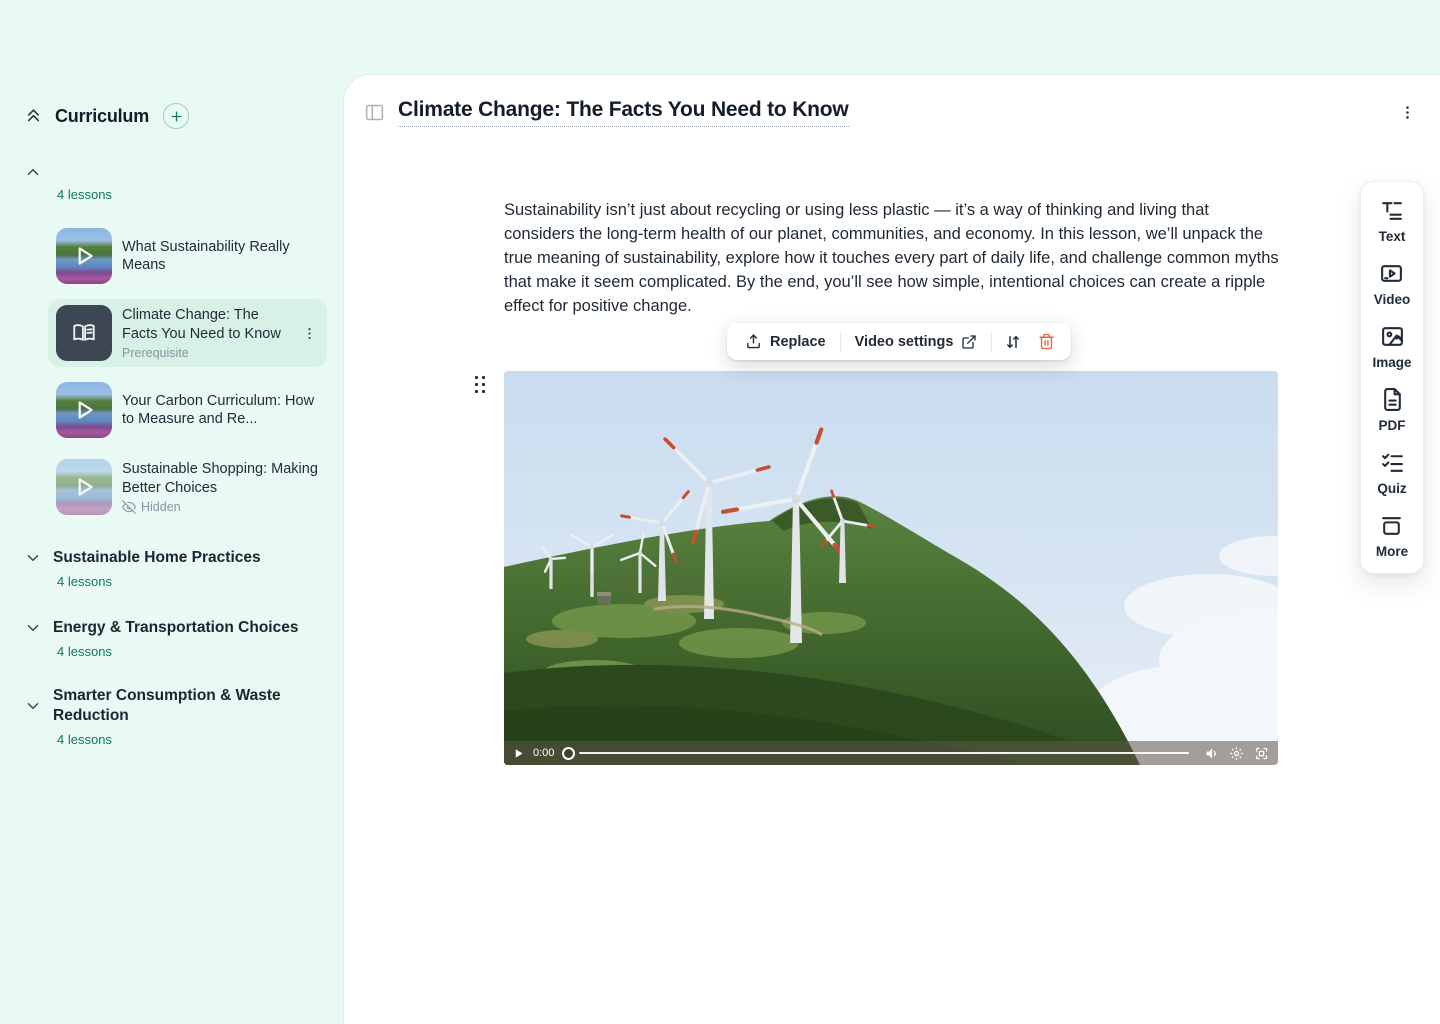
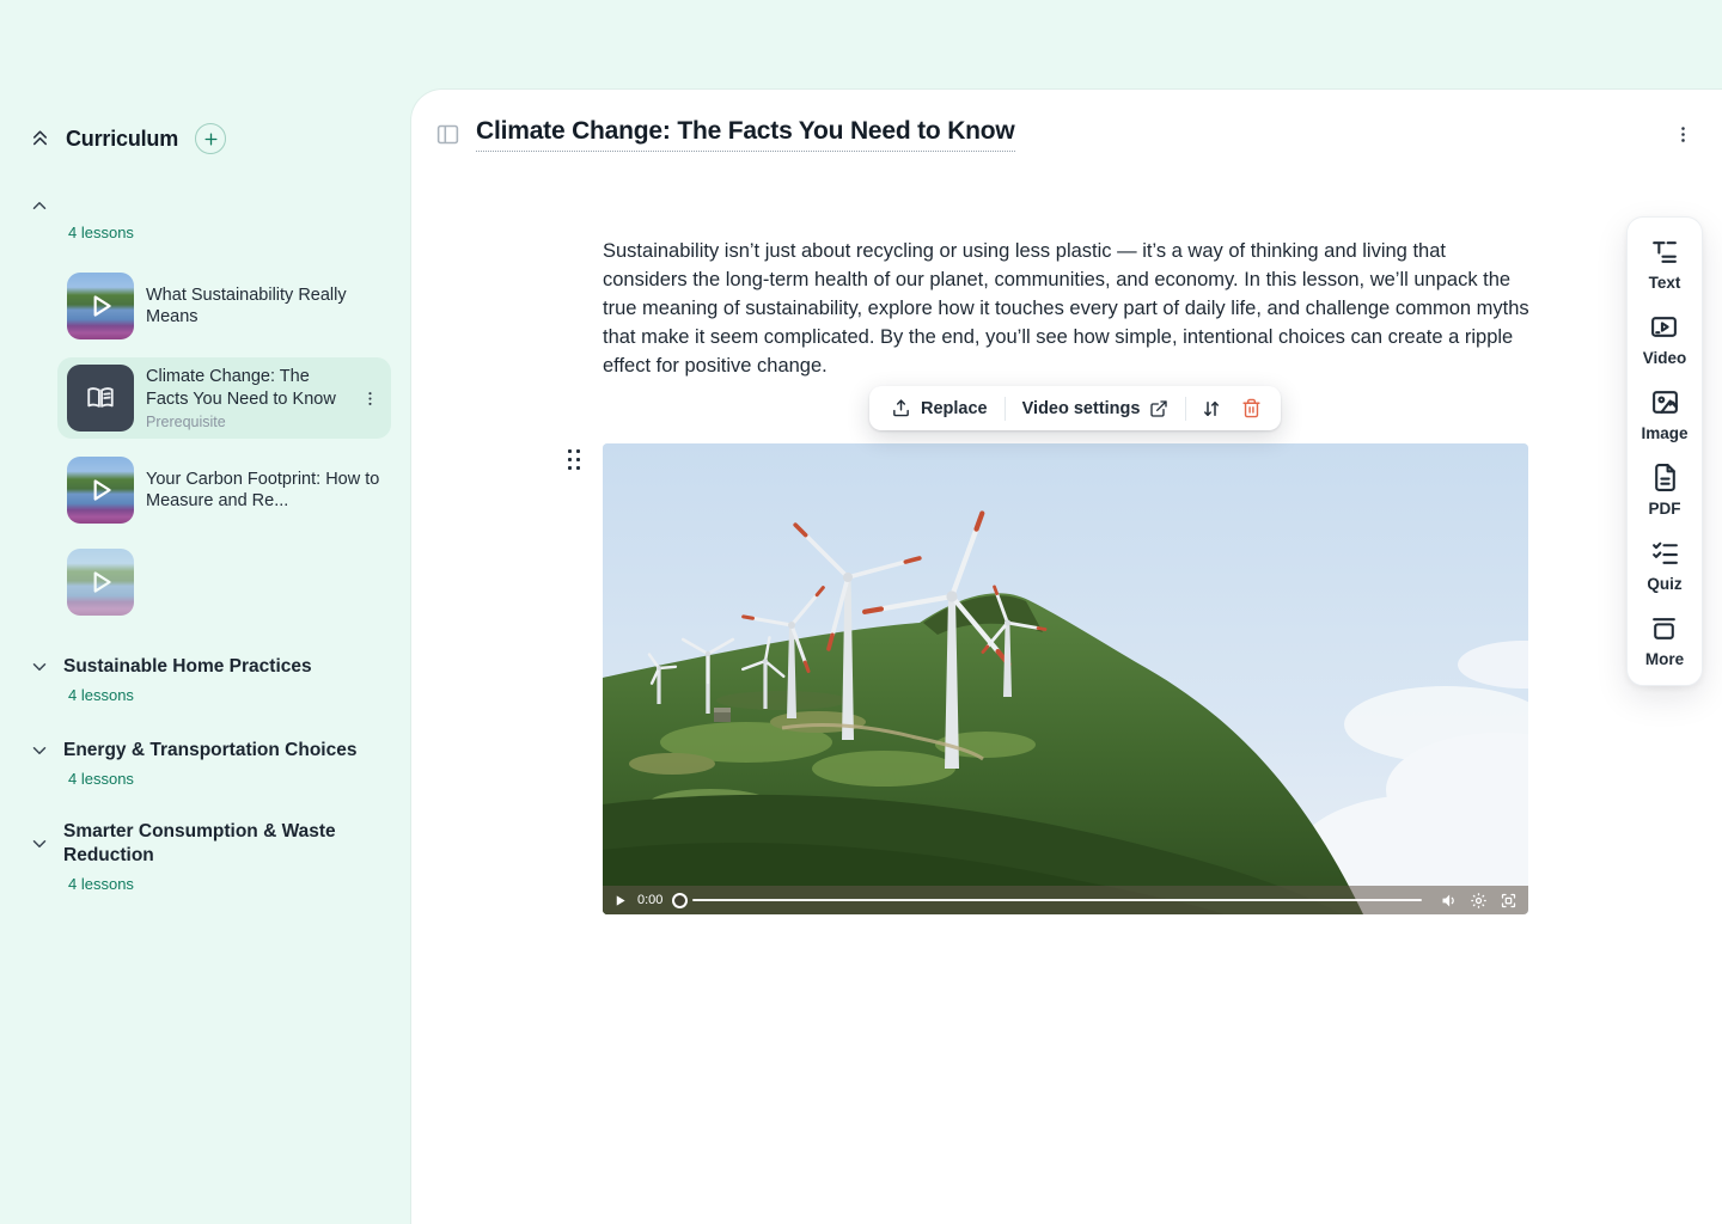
  Curriculum
  4 lessons
  What Sustainability Really Means
  Climate Change: The Facts You Need to Know
  Prerequisite
- Your Carbon Curriculum: How to Measure and Re...
+ Your Carbon Footprint: How to Measure and Re...
- Sustainable Shopping: Making Better Choices
- Hidden
  Sustainable Home Practices
  4 lessons
  Energy & Transportation Choices
  4 lessons
  Smarter Consumption & Waste Reduction
  4 lessons
  Climate Change: The Facts You Need to Know
  Sustainability isn’t just about recycling or using less plastic — it’s a way of thinking and living that considers the long-term health of our planet, communities, and economy. In this lesson, we’ll unpack the true meaning of sustainability, explore how it touches every part of daily life, and challenge common myths that make it seem complicated. By the end, you’ll see how simple, intentional choices can create a ripple effect for positive change.
  Replace
  Video settings
  0:00
  Text
  Video
  Image
  PDF
  Quiz
  More
